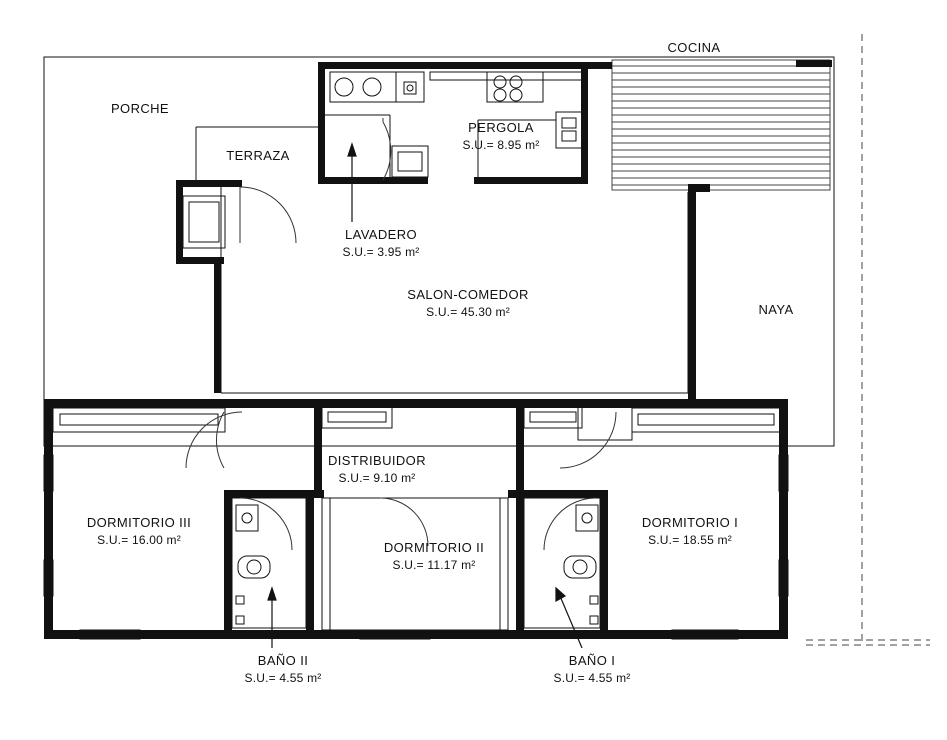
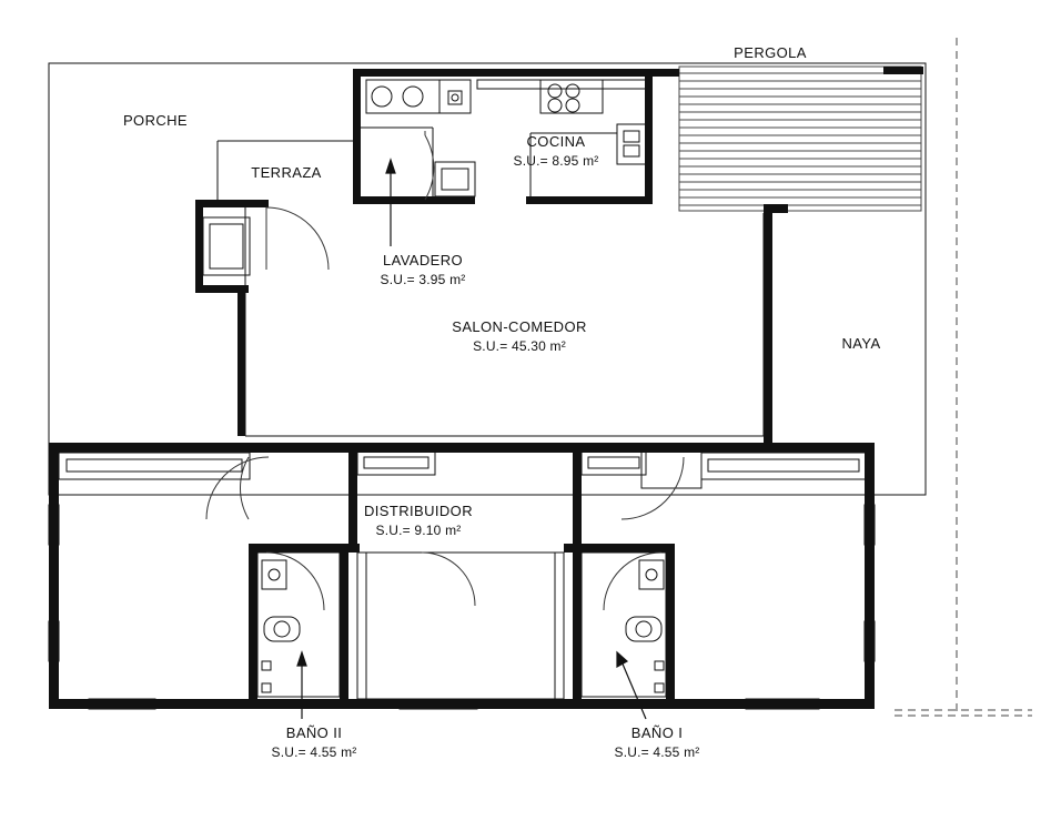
  PORCHE
- COCINA
+ PERGOLA
  TERRAZA
- PERGOLA
+ COCINA
  S.U.= 8.95 m²
  LAVADERO
  S.U.= 3.95 m²
  SALON-COMEDOR
  S.U.= 45.30 m²
  NAYA
  DISTRIBUIDOR
  S.U.= 9.10 m²
- DORMITORIO III
- S.U.= 16.00 m²
- DORMITORIO II
- S.U.= 11.17 m²
- DORMITORIO I
- S.U.= 18.55 m²
  BAÑO II
  S.U.= 4.55 m²
  BAÑO I
  S.U.= 4.55 m²
